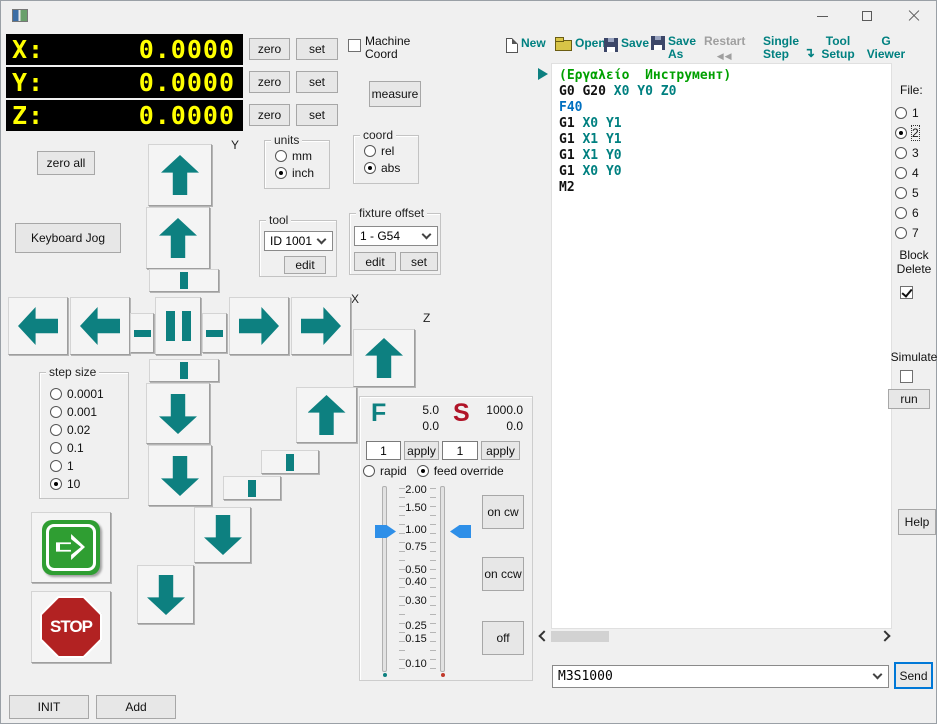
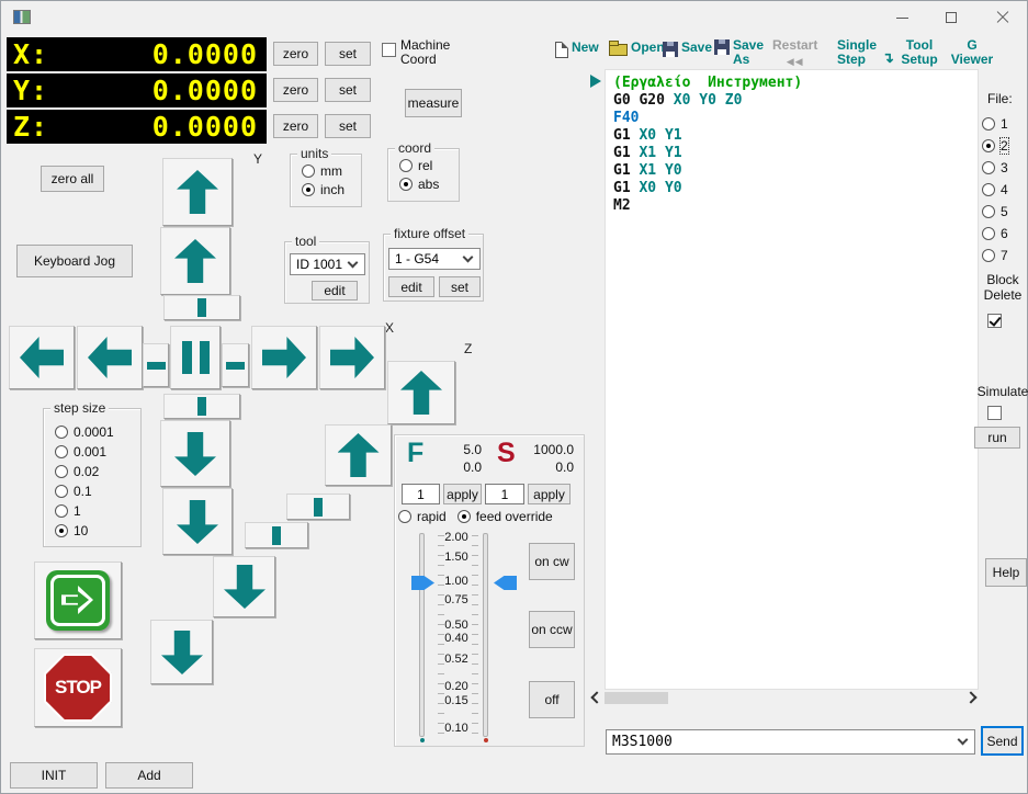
  X:
  0.0000
  Y:
  0.0000
  Z:
  0.0000
  zero
  set
  zero
  set
  zero
  set
  Machine Coord
  measure
  New
  Open
  Save
  Save As
  Restart
  ◀◀
  Single Step
  ↴
  Tool Setup
  G Viewer
  (Εργαλείο Инструмент)
  G0 G20 X0 Y0 Z0
  F40
  G1 X0 Y1
  G1 X1 Y1
  G1 X1 Y0
  G1 X0 Y0
  M2
  File:
  1
  2
  3
  4
  5
  6
  7
  Block Delete
  Simulate
  run
  Help
  zero all
  Keyboard Jog
  Y
  X
  Z
  STOP
  units
  mm
  inch
  coord
  rel
  abs
  tool
  ID 1001
  edit
  fixture offset
  1 - G54
  edit
  set
  step size
  0.0001
  0.001
  0.02
  0.1
  1
  10
  F
  5.0
  0.0
  S
  1000.0
  0.0
  1
  apply
  1
  apply
  rapid
  feed override
  2.00
  1.50
  1.00
  0.75
  0.50
  0.40
- 0.30
+ 0.52
- 0.25
+ 0.20
  0.15
  0.10
  on cw
  on ccw
  off
  M3S1000
  Send
  INIT
  Add
